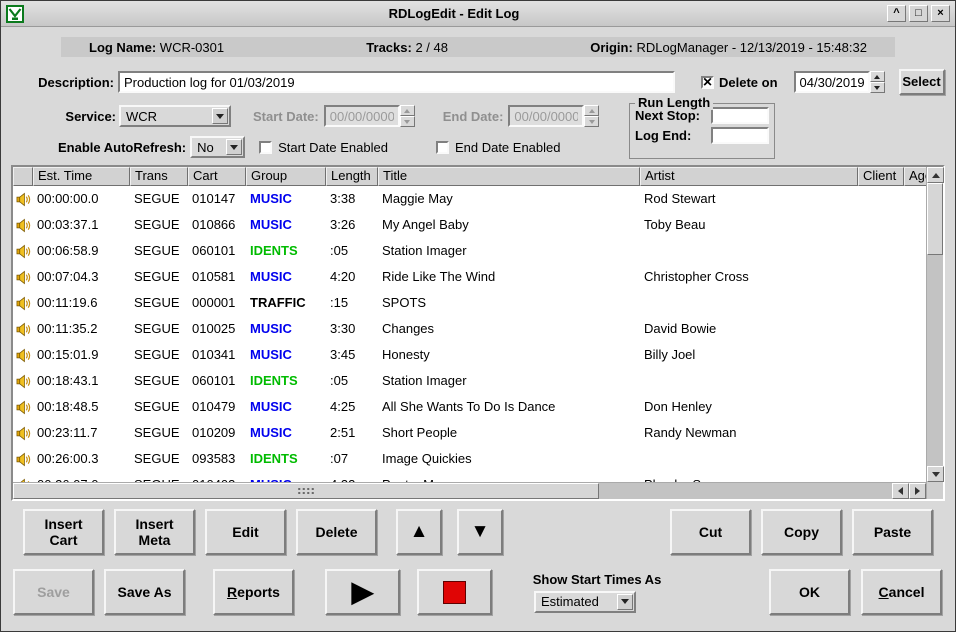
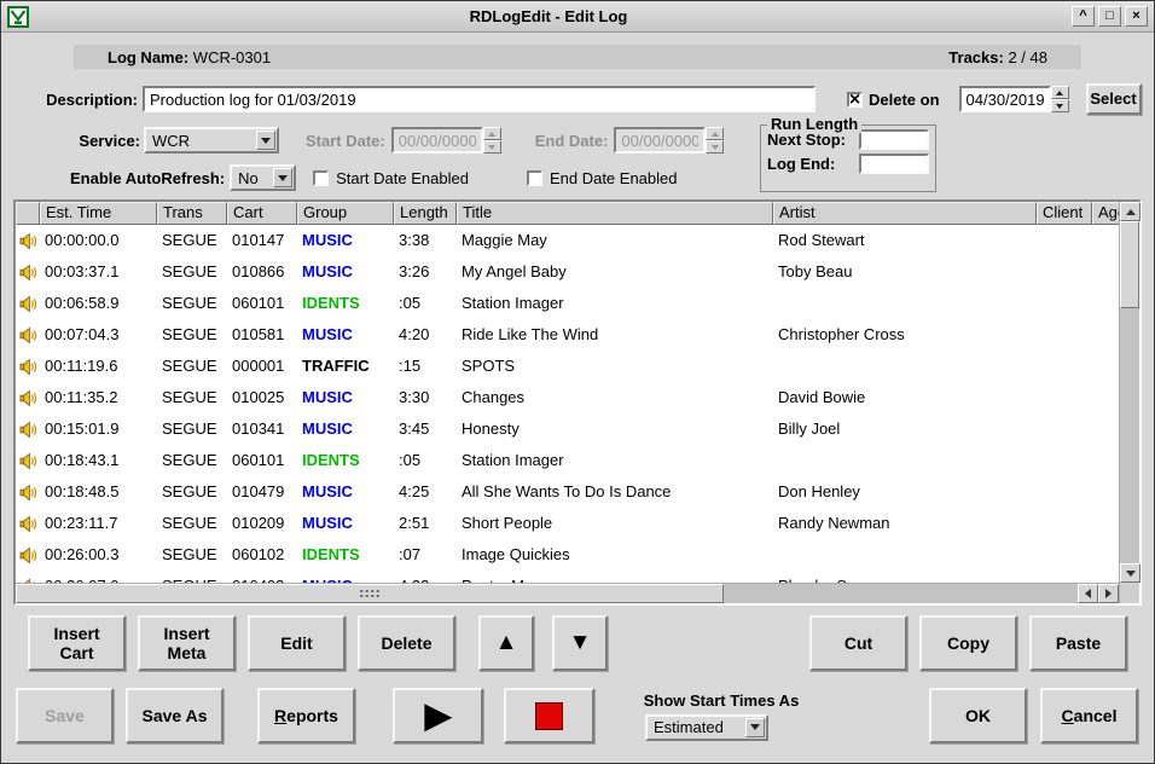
  RDLogEdit - Edit Log
  ^
  □
  ×
  Log Name: WCR-0301
  Tracks: 2 / 48
- Origin: RDLogManager - 12/13/2019 - 15:48:32
  Description:
  Production log for 01/03/2019
  Delete on
  04/30/2019
  Select
  Service:
  WCR
  Start Date:
  00/00/0000
  End Date:
  00/00/0000
  Enable AutoRefresh:
  No
  Start Date Enabled
  End Date Enabled
  Run Length
  Next Stop:
  Log End:
  Est. Time
  Trans
  Cart
  Group
  Length
  Title
  Artist
  Client
  00:00:00.0
  SEGUE
  010147
  MUSIC
  3:38
  Maggie May
  Rod Stewart
  00:03:37.1
  SEGUE
  010866
  MUSIC
  3:26
  My Angel Baby
  Toby Beau
  00:06:58.9
  SEGUE
  060101
  IDENTS
  :05
  Station Imager
  00:07:04.3
  SEGUE
  010581
  MUSIC
  4:20
  Ride Like The Wind
  Christopher Cross
  00:11:19.6
  SEGUE
  000001
  TRAFFIC
  :15
  SPOTS
  00:11:35.2
  SEGUE
  010025
  MUSIC
  3:30
  Changes
  David Bowie
  00:15:01.9
  SEGUE
  010341
  MUSIC
  3:45
  Honesty
  Billy Joel
  00:18:43.1
  SEGUE
  060101
  IDENTS
  :05
  Station Imager
  00:18:48.5
  SEGUE
  010479
  MUSIC
  4:25
  All She Wants To Do Is Dance
  Don Henley
  00:23:11.7
  SEGUE
  010209
  MUSIC
  2:51
  Short People
  Randy Newman
  00:26:00.3
  SEGUE
- 093583
+ 060102
  IDENTS
  :07
  Image Quickies
  Insert Cart
  Insert Meta
  Edit
  Delete
  ▲
  ▼
  Cut
  Copy
  Paste
  Save
  Save As
  R
  eports
  ▶
  Show Start Times As
  Estimated
  OK
  C
  ancel
